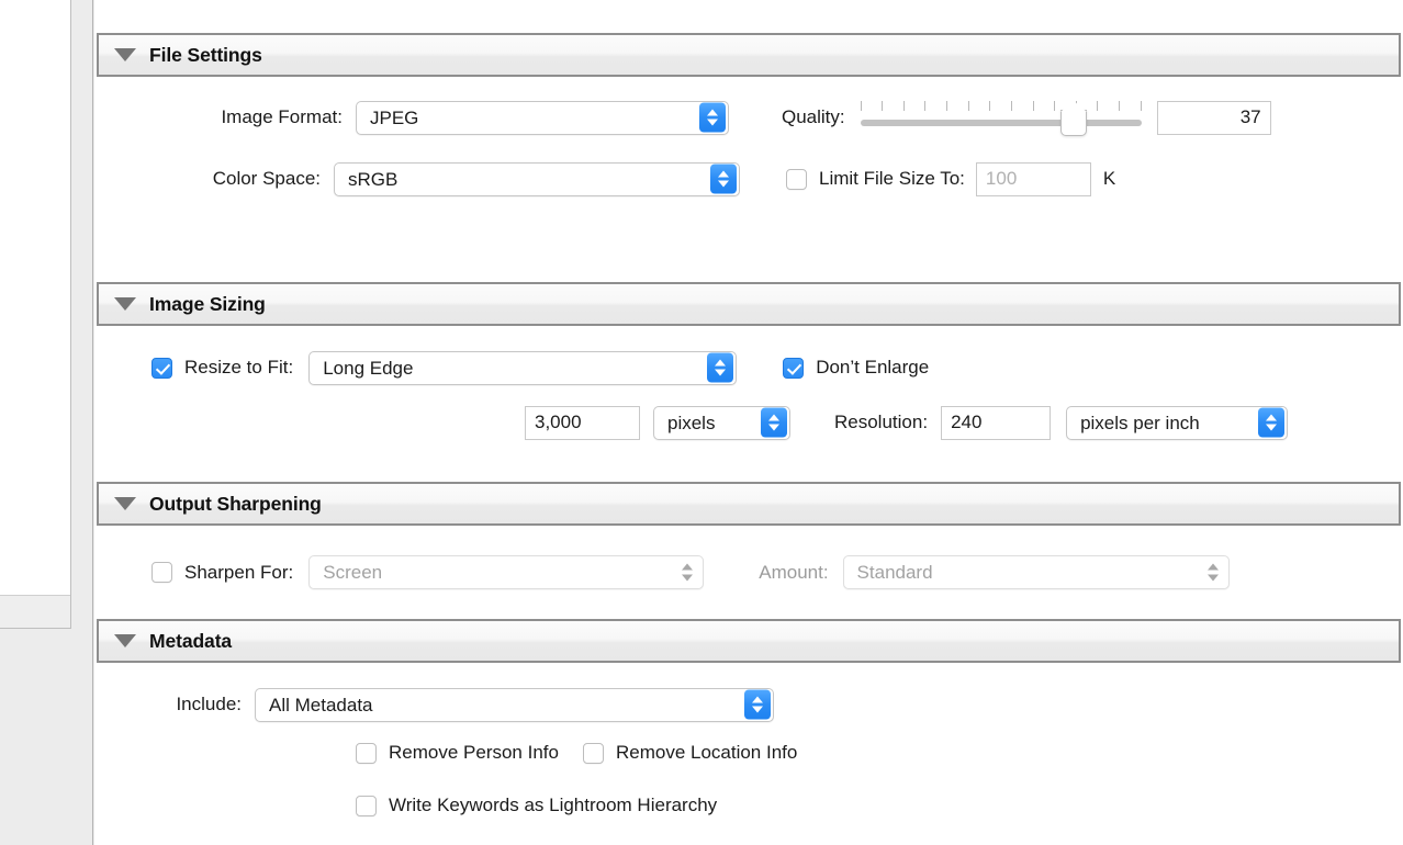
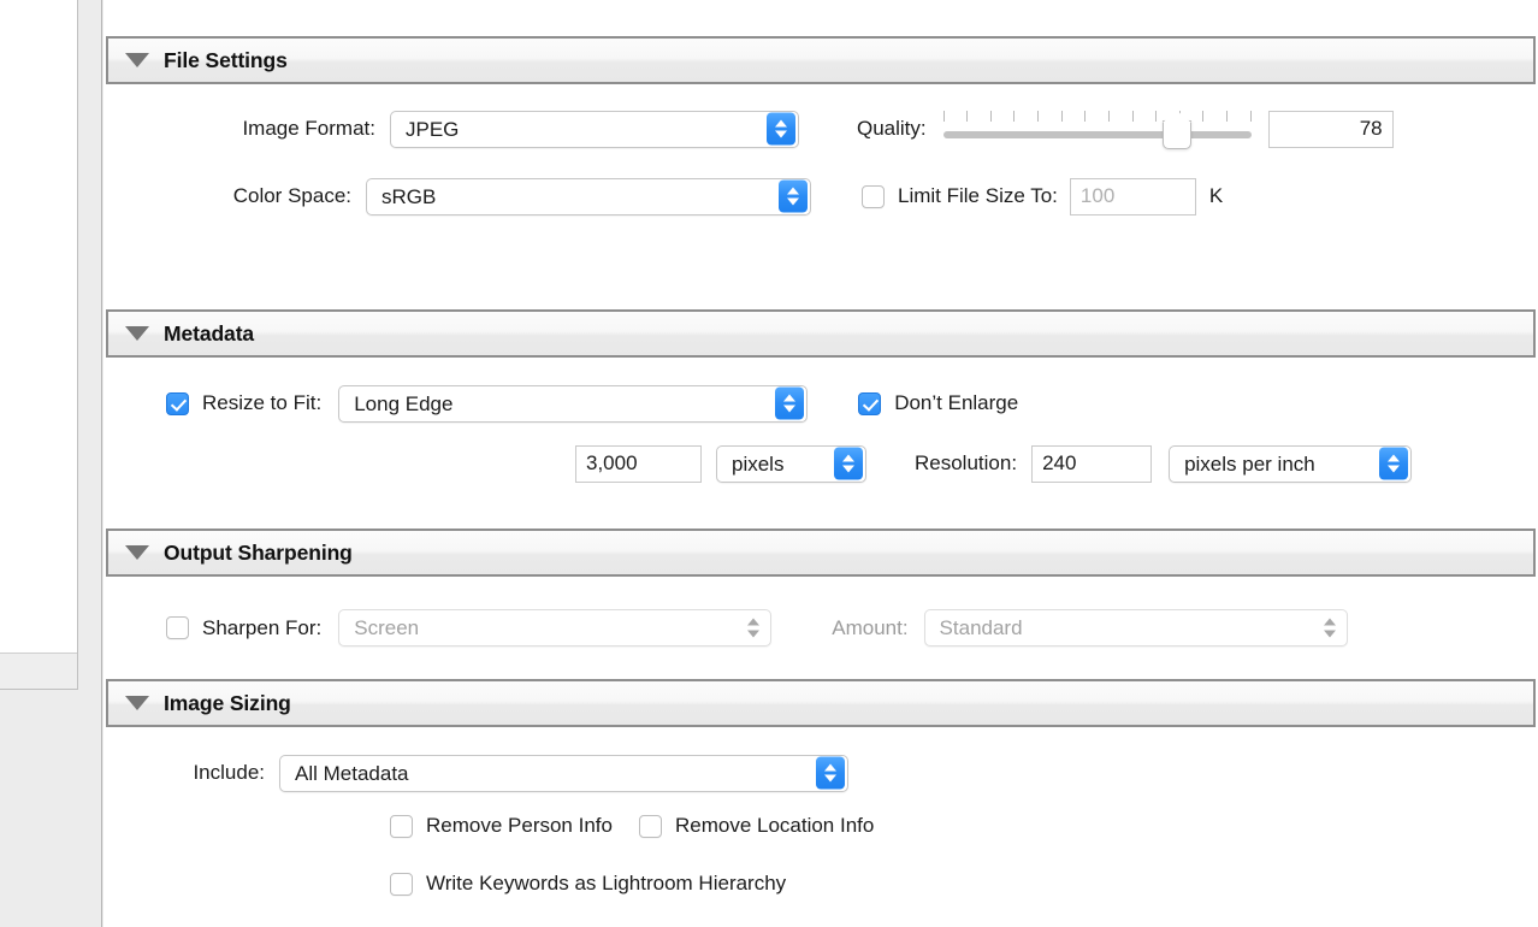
  File Settings
  Image Format:
  JPEG
  Quality:
- 37
+ 78
  Color Space:
  sRGB
  Limit File Size To:
  100
  K
- Image Sizing
+ Metadata
  Resize to Fit:
  Long Edge
  Don’t Enlarge
  3,000
  pixels
  Resolution:
  240
  pixels per inch
  Output Sharpening
  Sharpen For:
  Screen
  Amount:
  Standard
- Metadata
+ Image Sizing
  Include:
  All Metadata
  Remove Person Info
  Remove Location Info
  Write Keywords as Lightroom Hierarchy
